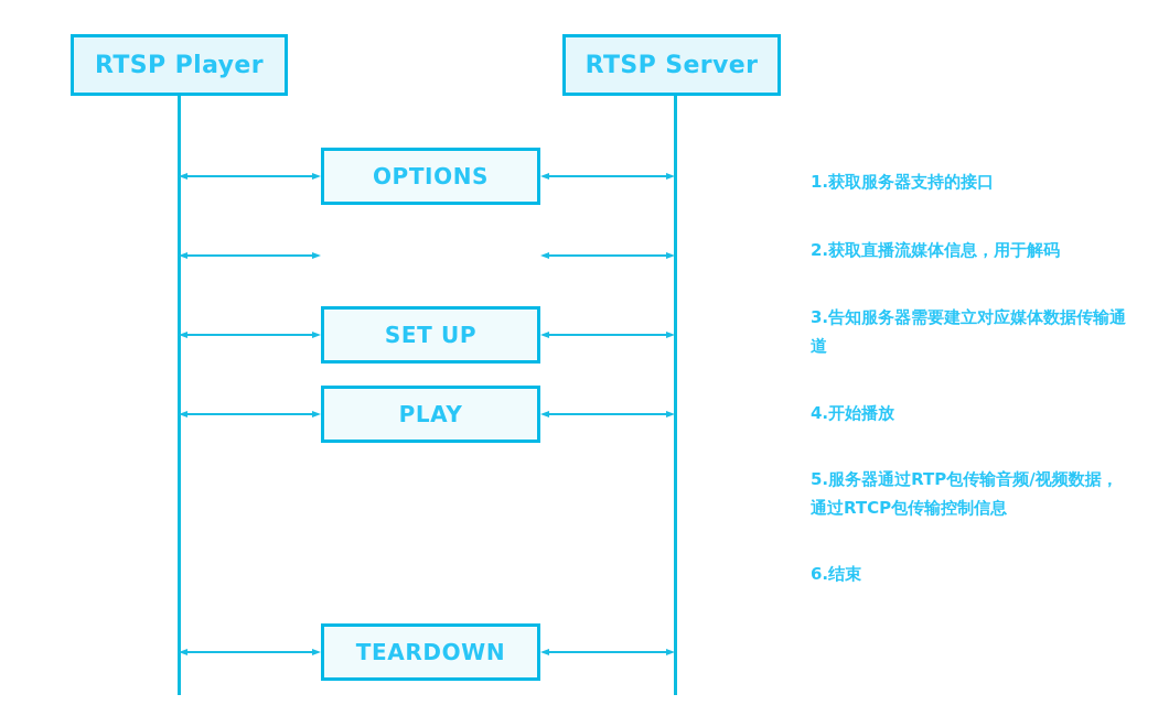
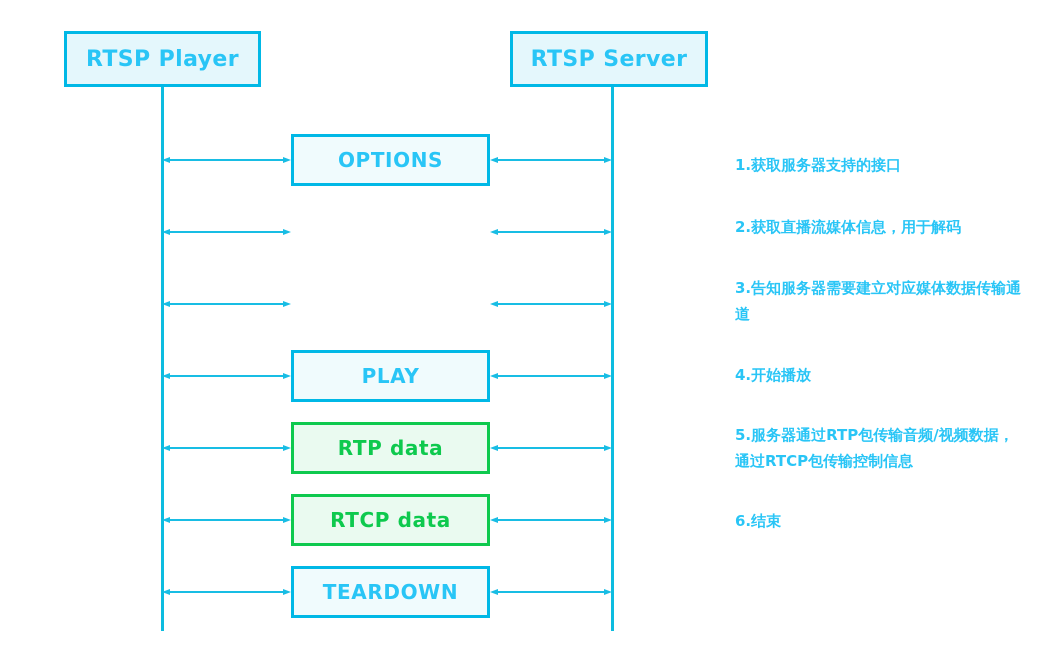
  RTSP Player
  RTSP Server
  OPTIONS
- SET UP
  PLAY
+ RTP data
+ RTCP data
  TEARDOWN
  1.获取服务器支持的接口
  2.获取直播流媒体信息，用于解码
  3.告知服务器需要建立对应媒体数据传输通道
  4.开始播放
  5.服务器通过RTP包传输音频/视频数据，通过RTCP包传输控制信息
  6.结束
